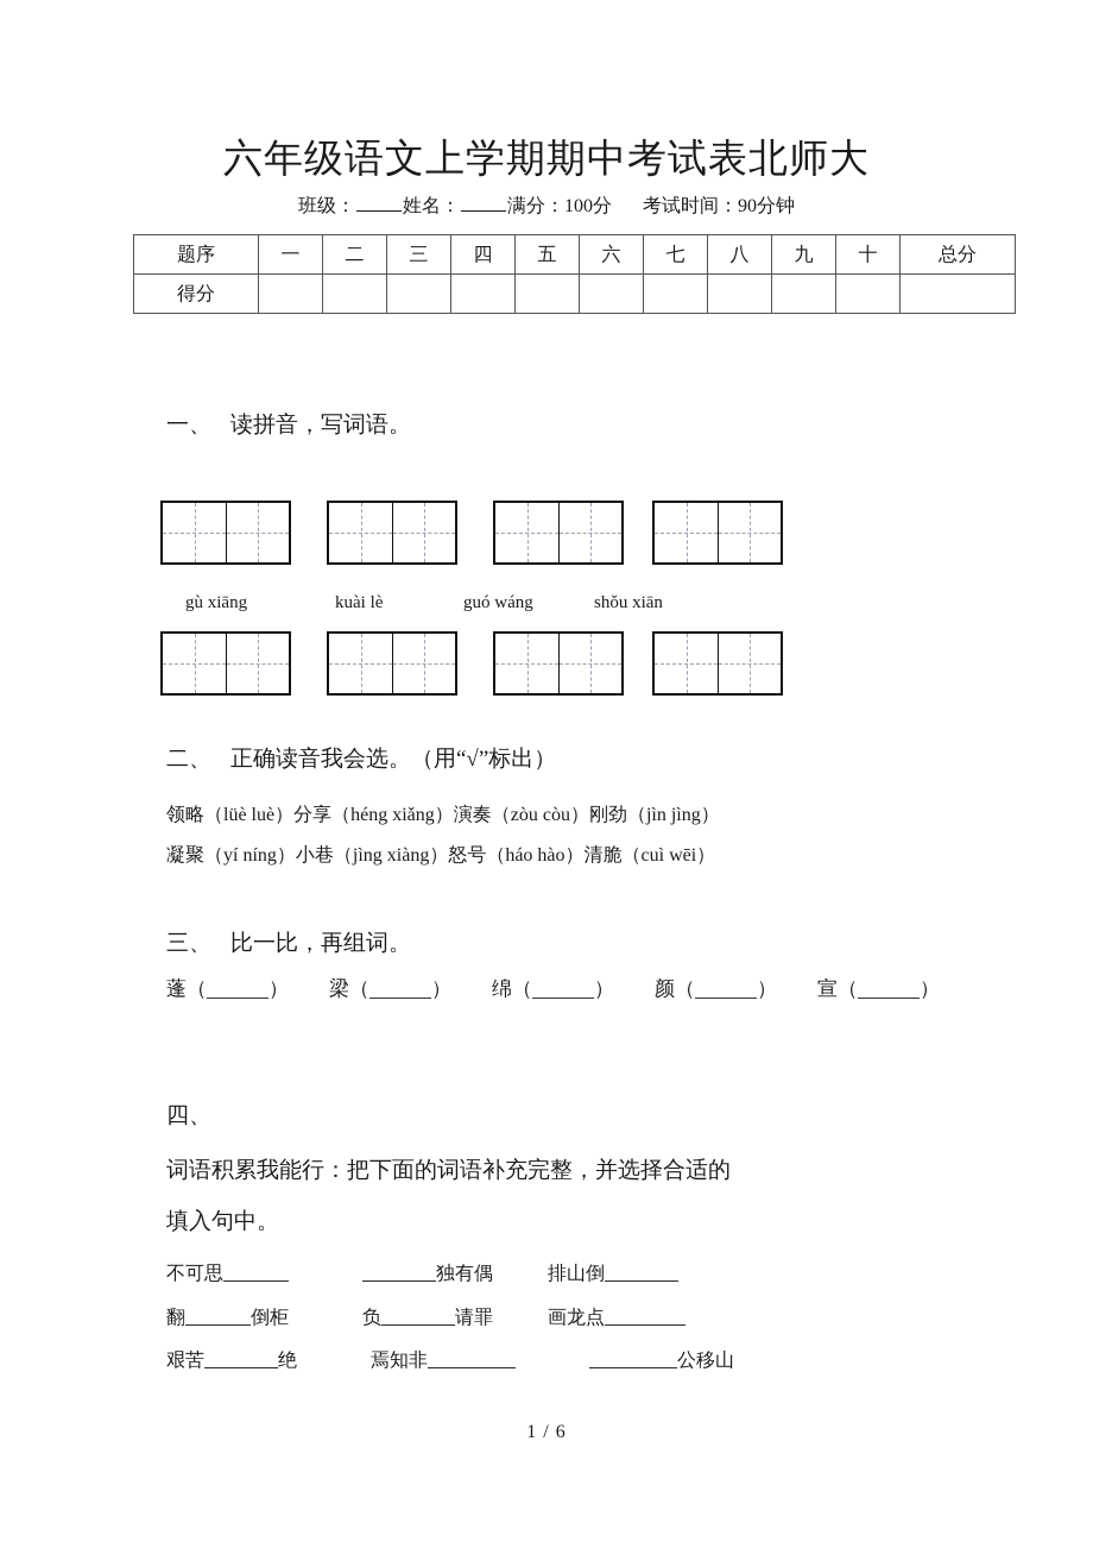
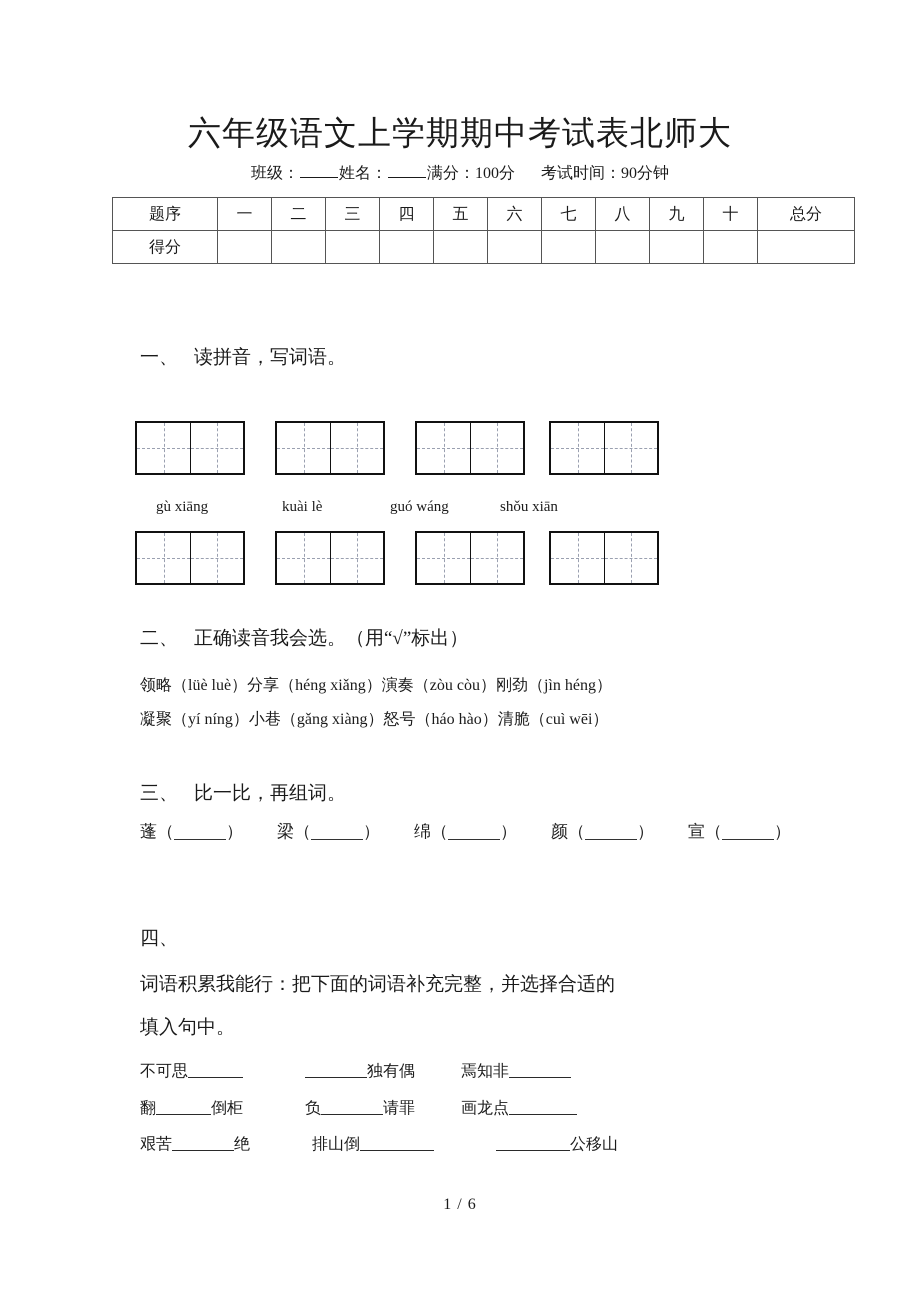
  六年级语文上学期期中考试表北师大
  班级： 姓名： 满分：100分 考试时间：90分钟
  题序	一	二	三	四	五	六	七	八	九	十	总分
  得分
  一、 读拼音，写词语。
  gù xiāng
  kuài lè
  guó wáng
  shǒu xiān
  二、 正确读音我会选。（用“√”标出）
- 领略（lüè luè）分享（héng xiǎng）演奏（zòu còu）刚劲（jìn jìng）
+ 领略（lüè luè）分享（héng xiǎng）演奏（zòu còu）刚劲（jìn héng）
- 凝聚（yí níng）小巷（jìng xiàng）怒号（háo hào）清脆（cuì wēi）
+ 凝聚（yí níng）小巷（gǎng xiàng）怒号（háo hào）清脆（cuì wēi）
  三、 比一比，再组词。
  蓬（ ） 梁（ ） 绵（ ） 颜（ ） 宣（ ）
  四、
  词语积累我能行：把下面的词语补充完整，并选择合适的
  填入句中。
- 不可思 独有偶 排山倒
+ 不可思 独有偶 焉知非
  翻 倒柜 负 请罪 画龙点
- 艰苦 绝 焉知非 公移山
+ 艰苦 绝 排山倒 公移山
  1 / 6
